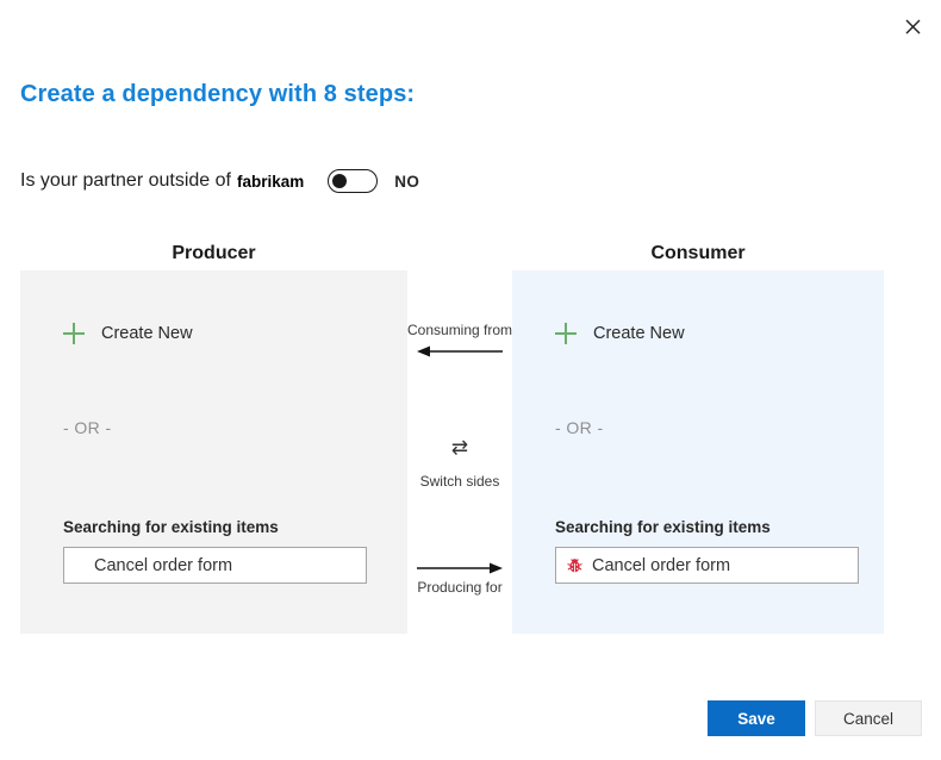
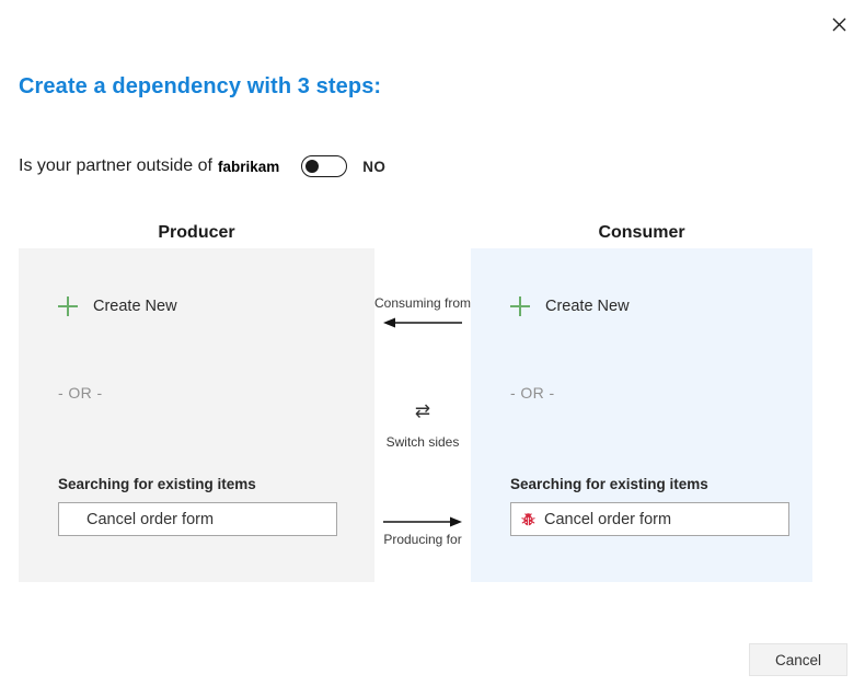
- Create a dependency with 8 steps:
+ Create a dependency with 3 steps:
  Is your partner outside of
  fabrikam
  NO
  Producer
  Consumer
  Create New
  - OR -
  Searching for existing items
  Cancel order form
  Consuming from
  ⇄
  Switch sides
  Producing for
  Create New
  - OR -
  Searching for existing items
  Cancel order form
- Save
  Cancel
